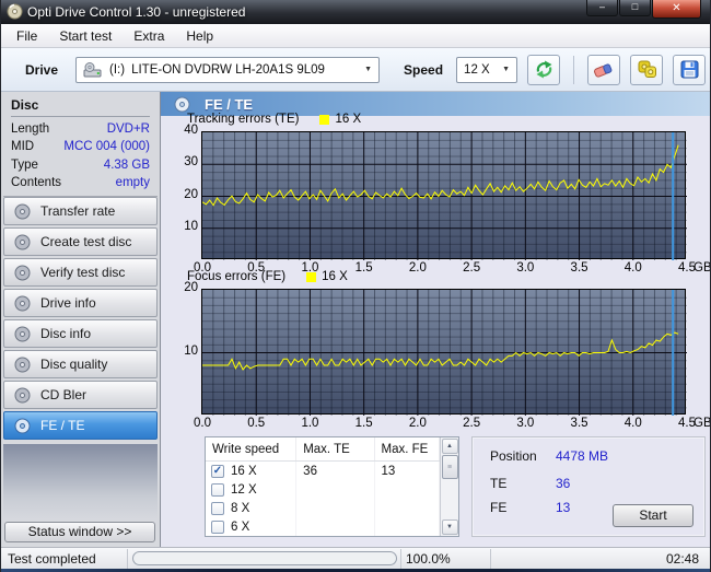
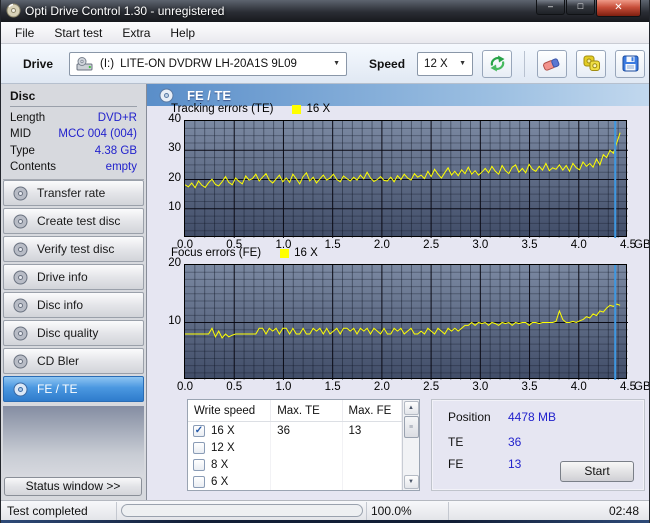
  Opti Drive Control 1.30 - unregistered
  –
  □
  ✕
  File
  Start test
  Extra
  Help
  Drive
  (I:)
  LITE-ON DVDRW LH-20A1S 9L09
  Speed
  12 X
  Disc
  Length
  DVD+R
  MID
- MCC 004 (000)
+ MCC 004 (004)
  Type
  4.38 GB
  Contents
  empty
  Transfer rate
  Create test disc
  Verify test disc
  Drive info
  Disc info
  Disc quality
  CD Bler
  FE / TE
  Status window >>
  FE / TE
  Tracking errors (TE)
  16 X
  10
  20
  30
  40
  0.0
  0.5
  1.0
  1.5
  2.0
  2.5
  3.0
  3.5
  4.0
  4.5
  GB
  Focus errors (FE)
  16 X
  10
  20
  0.0
  0.5
  1.0
  1.5
  2.0
  2.5
  3.0
  3.5
  4.0
  4.5
  GB
  Write speed
  Max. TE
  Max. FE
  ✓
  16 X
  36
  13
  12 X
  8 X
  6 X
  Position
  4478 MB
  TE
  36
  FE
  13
  Start
  Test completed
  100.0%
  02:48
